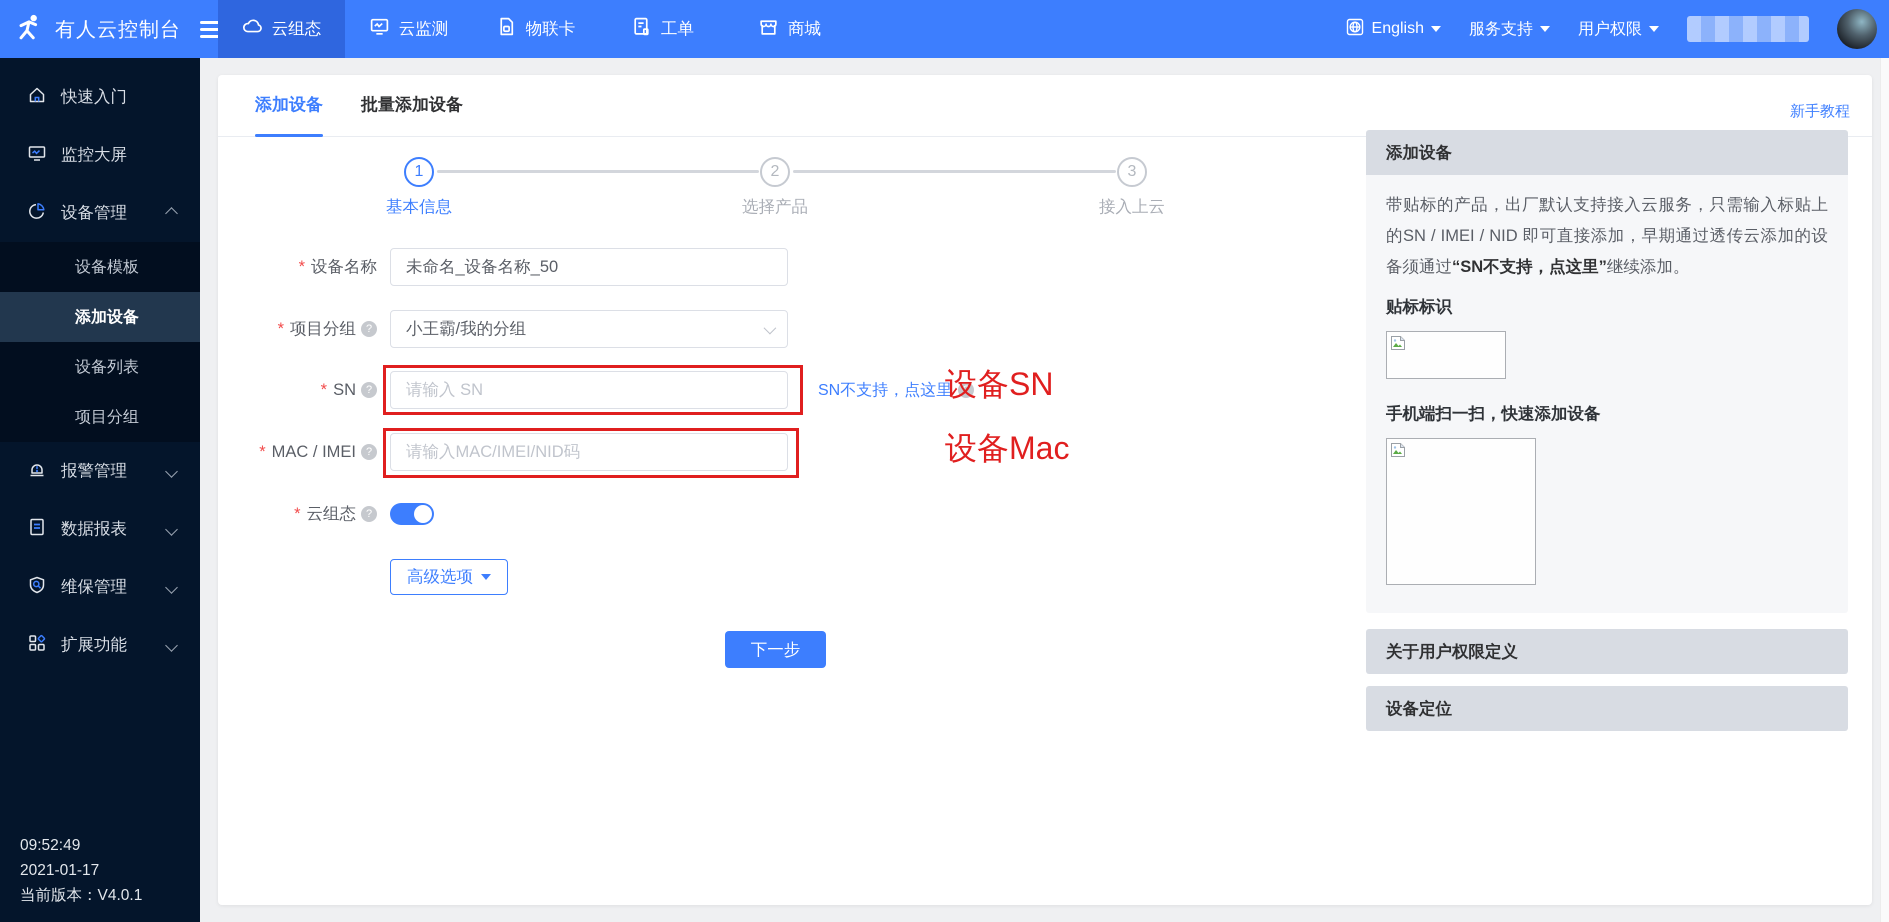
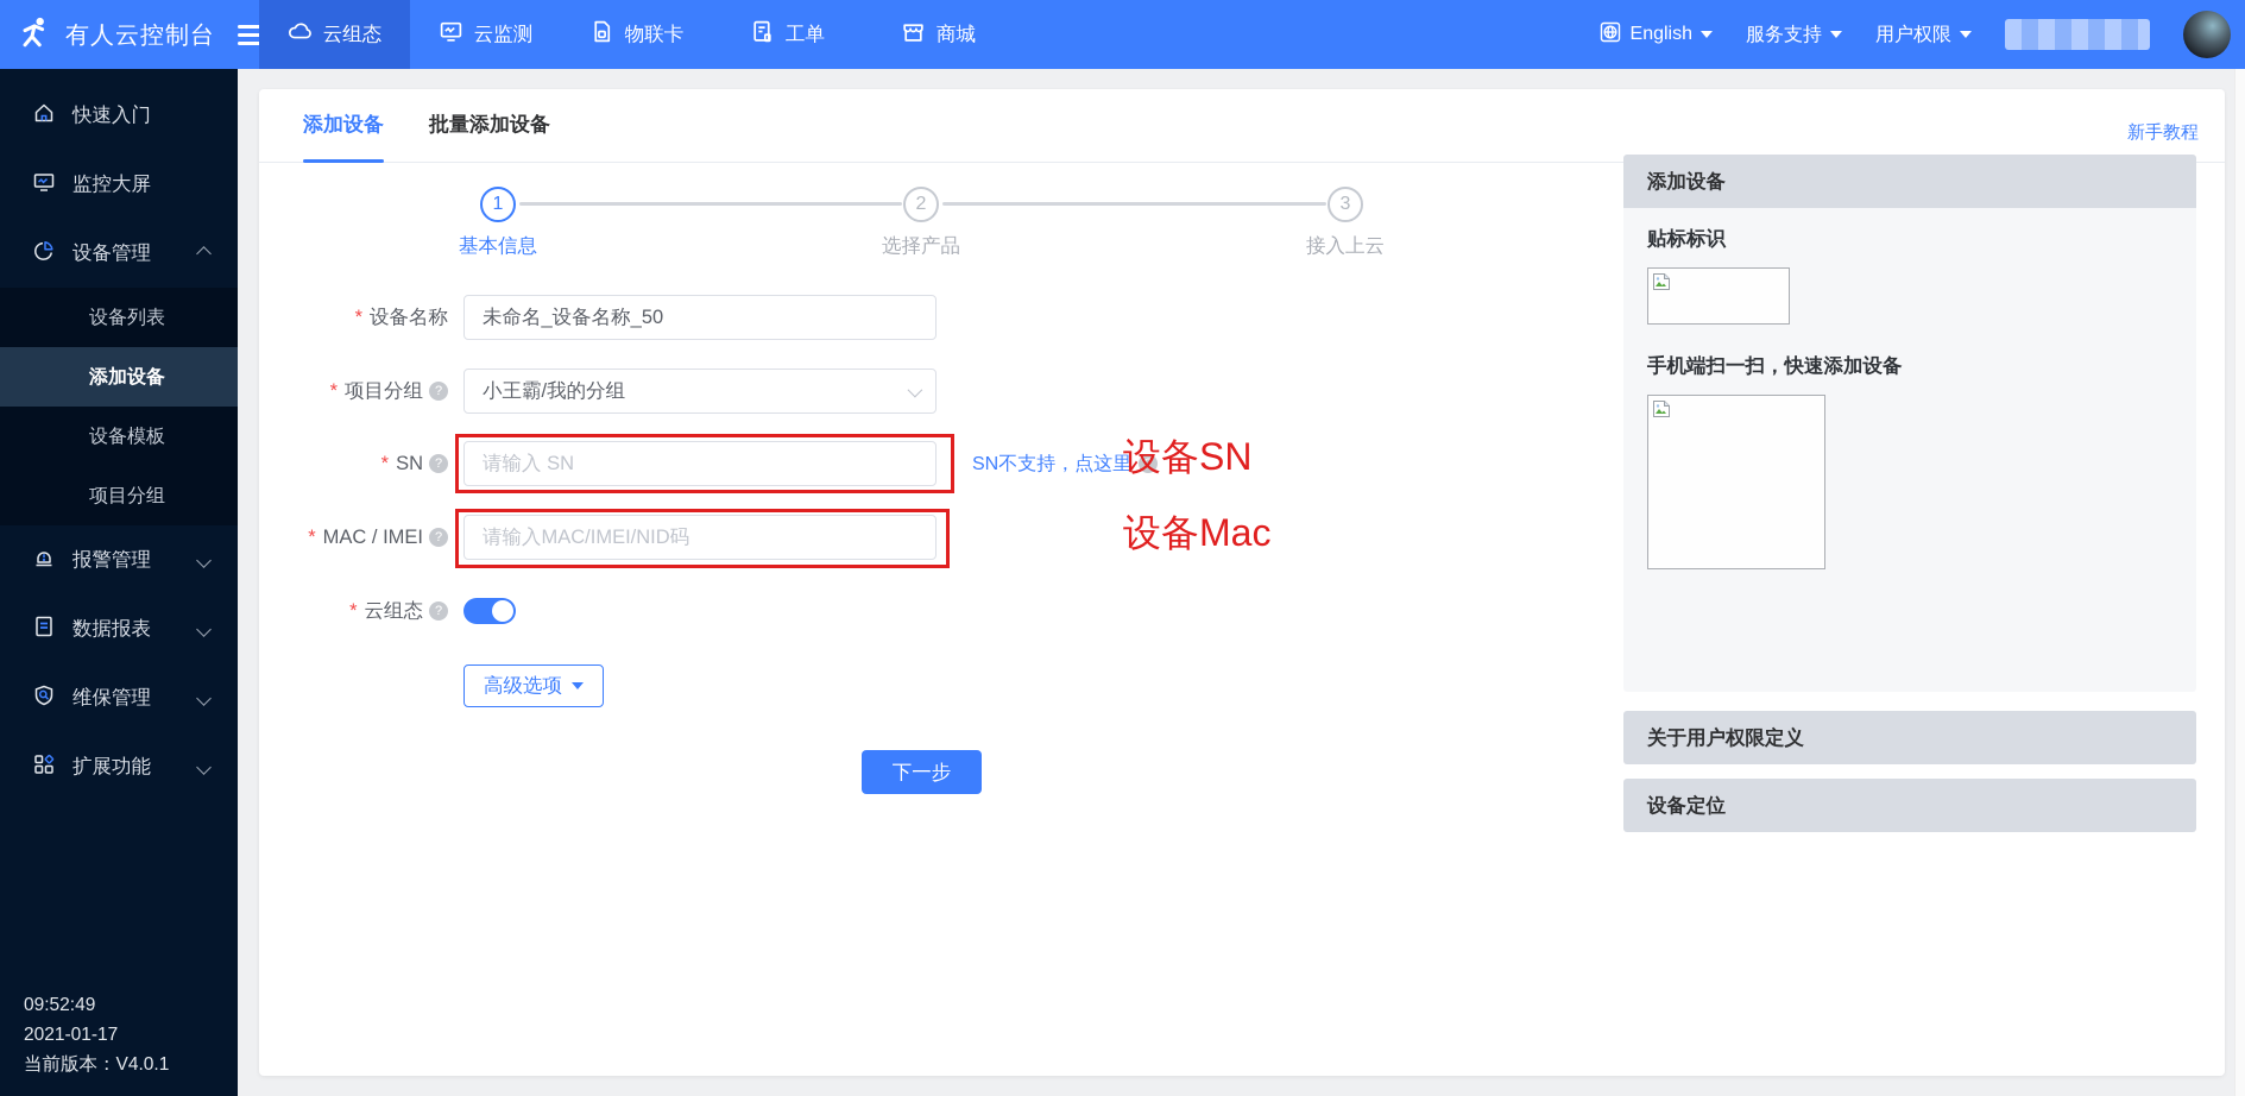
  有人云控制台
  云组态
  云监测
  物联卡
  工单
  商城
  English
  服务支持
  用户权限
  快速入门
  监控大屏
  设备管理
- 设备模板
+ 设备列表
  添加设备
- 设备列表
+ 设备模板
  项目分组
  报警管理
  数据报表
  维保管理
  扩展功能
  09:52:49
  2021-01-17
  当前版本：V4.0.1
  添加设备
  批量添加设备
  新手教程
  1
  基本信息
  2
  选择产品
  3
  接入上云
  *
  设备名称
  未命名_设备名称_50
  *
  项目分组
  ?
  小王霸/我的分组
  *
  SN
  ?
  请输入 SN
  SN不支持，点这里
  ?
  *
  MAC / IMEI
  ?
  请输入MAC/IMEI/NID码
  *
  云组态
  ?
  高级选项
  下一步
  设备SN
  设备Mac
  添加设备
- 带贴标的产品，出厂默认支持接入云服务，只需输入标贴上的SN / IMEI / NID 即可直接添加，早期通过透传云添加的设备须通过“SN不支持，点这里”继续添加。
  贴标标识
  手机端扫一扫，快速添加设备
  关于用户权限定义
  设备定位
